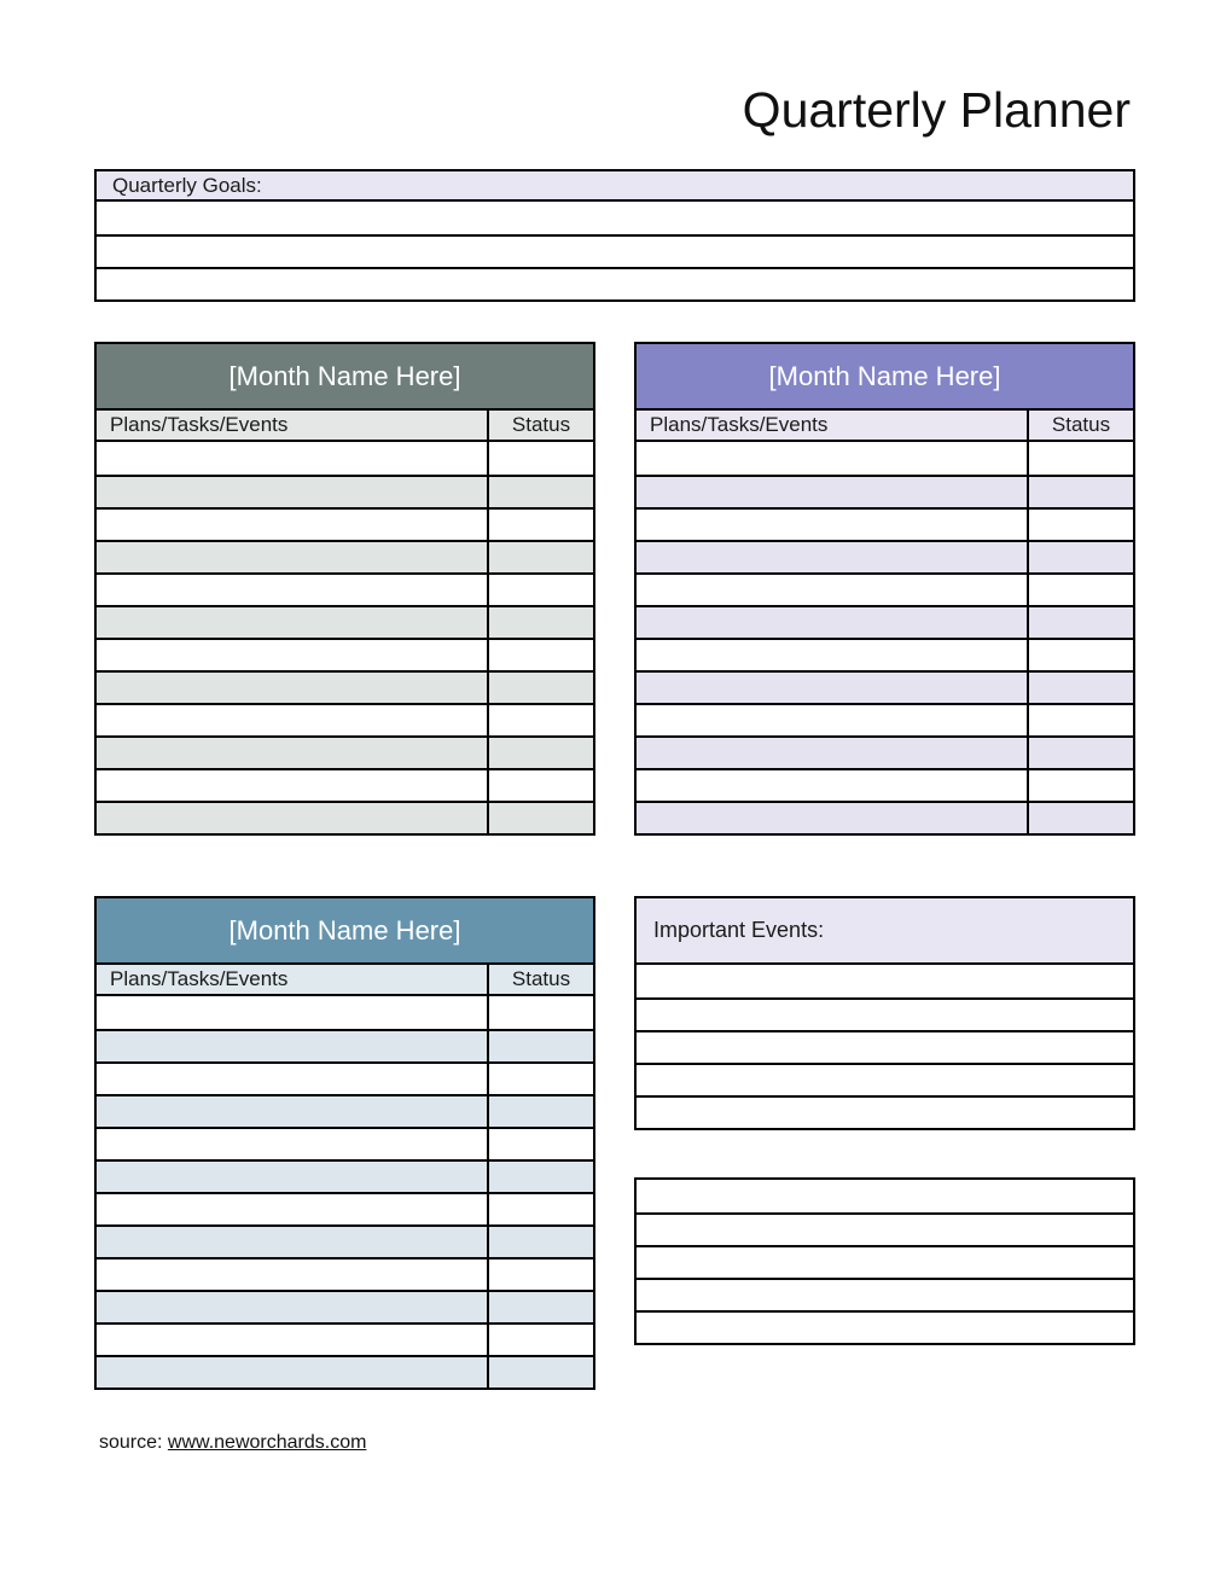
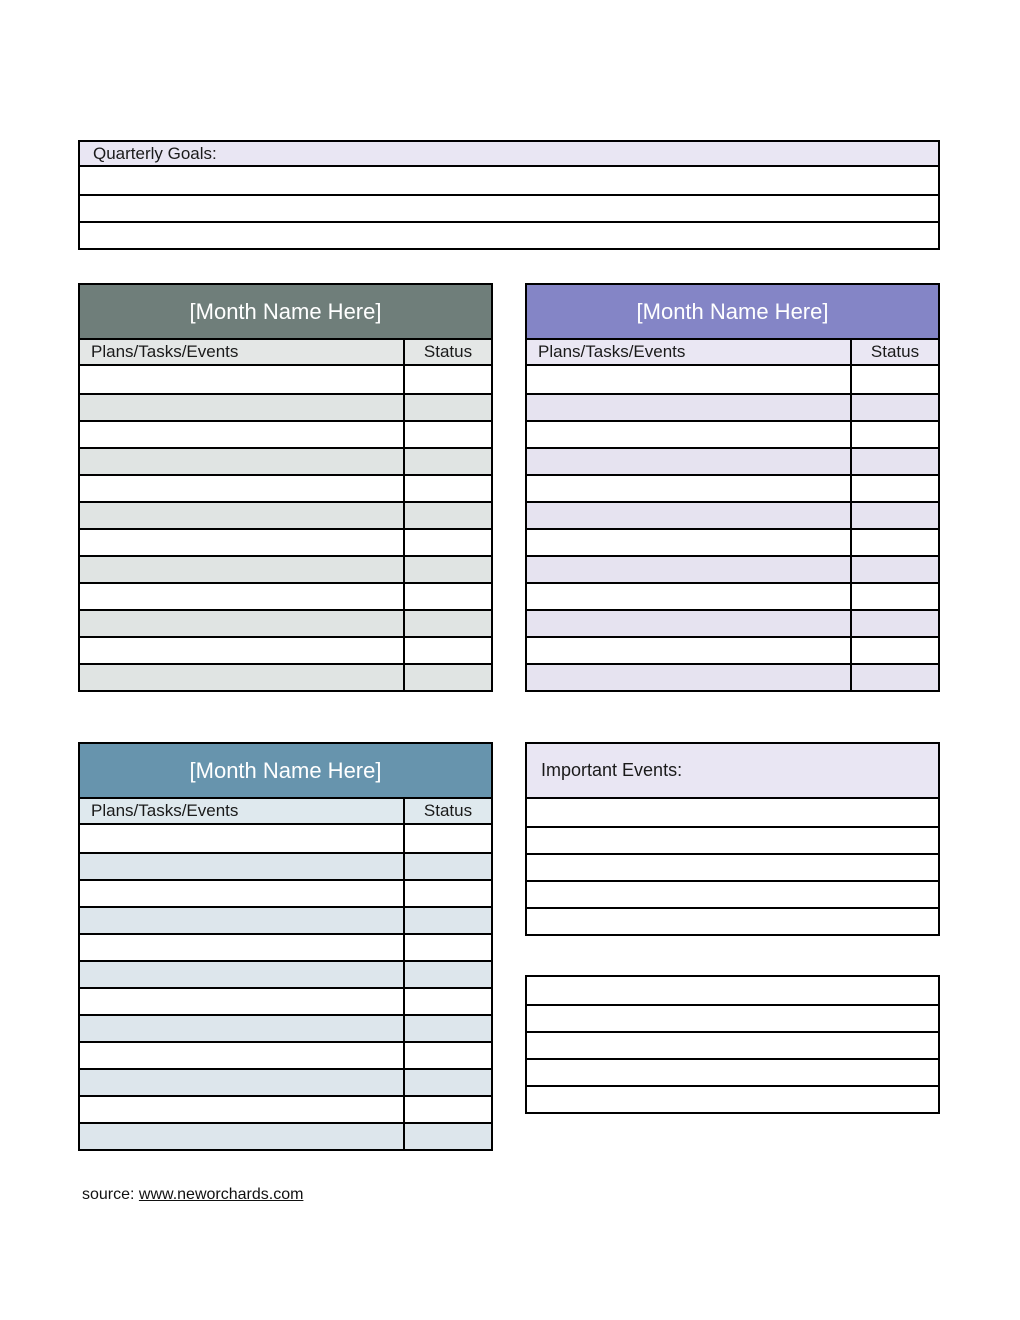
- Quarterly Planner
  Quarterly Goals:
  [Month Name Here]
  Plans/Tasks/Events
  Status
  [Month Name Here]
  Plans/Tasks/Events
  Status
  [Month Name Here]
  Plans/Tasks/Events
  Status
  Important Events:
  source: www.neworchards.com
